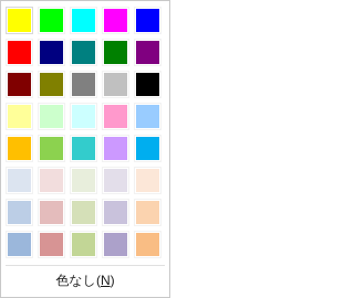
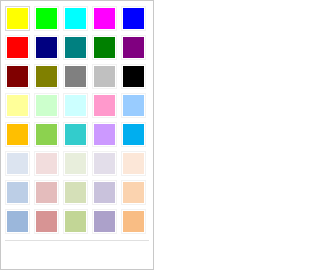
- 色なし(N)
